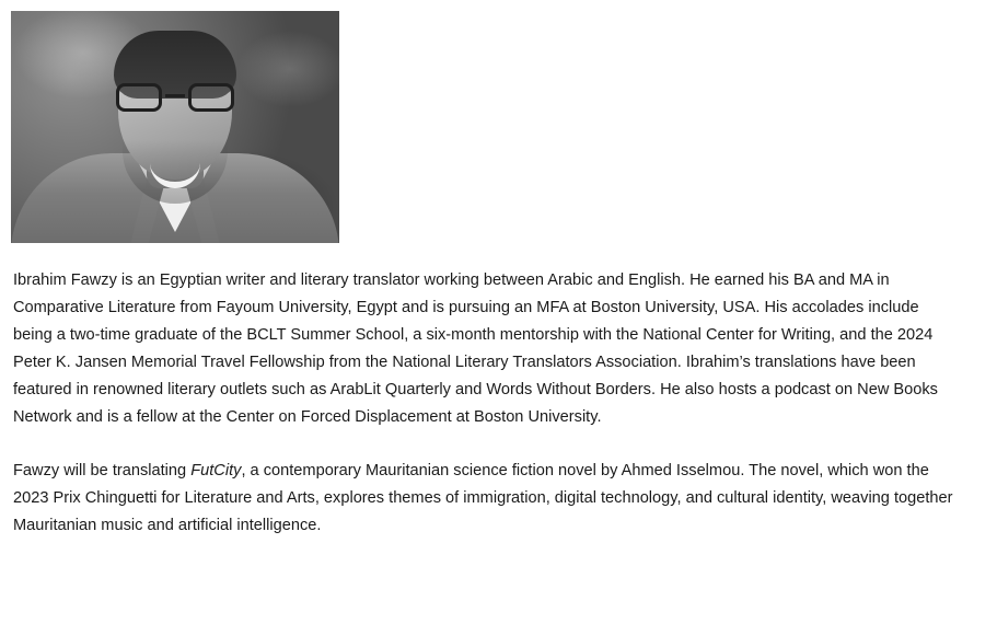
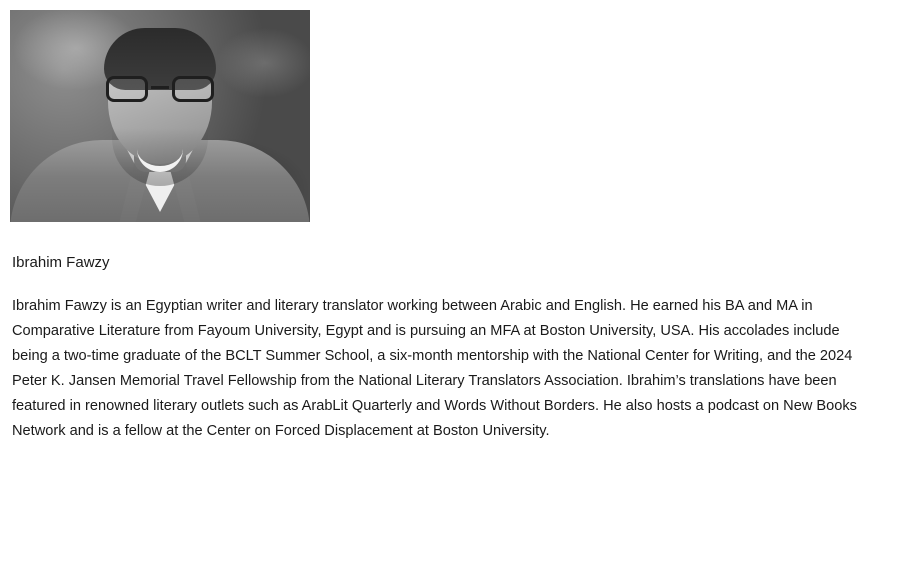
+ Ibrahim Fawzy
  Ibrahim Fawzy is an Egyptian writer and literary translator working between Arabic and English. He earned his BA and MA in Comparative Literature from Fayoum University, Egypt and is pursuing an MFA at Boston University, USA. His accolades include being a two-time graduate of the BCLT Summer School, a six-month mentorship with the National Center for Writing, and the 2024 Peter K. Jansen Memorial Travel Fellowship from the National Literary Translators Association. Ibrahim’s translations have been featured in renowned literary outlets such as ArabLit Quarterly and Words Without Borders. He also hosts a podcast on New Books Network and is a fellow at the Center on Forced Displacement at Boston University.
- Fawzy will be translating FutCity, a contemporary Mauritanian science fiction novel by Ahmed Isselmou. The novel, which won the 2023 Prix Chinguetti for Literature and Arts, explores themes of immigration, digital technology, and cultural identity, weaving together Mauritanian music and artificial intelligence.
